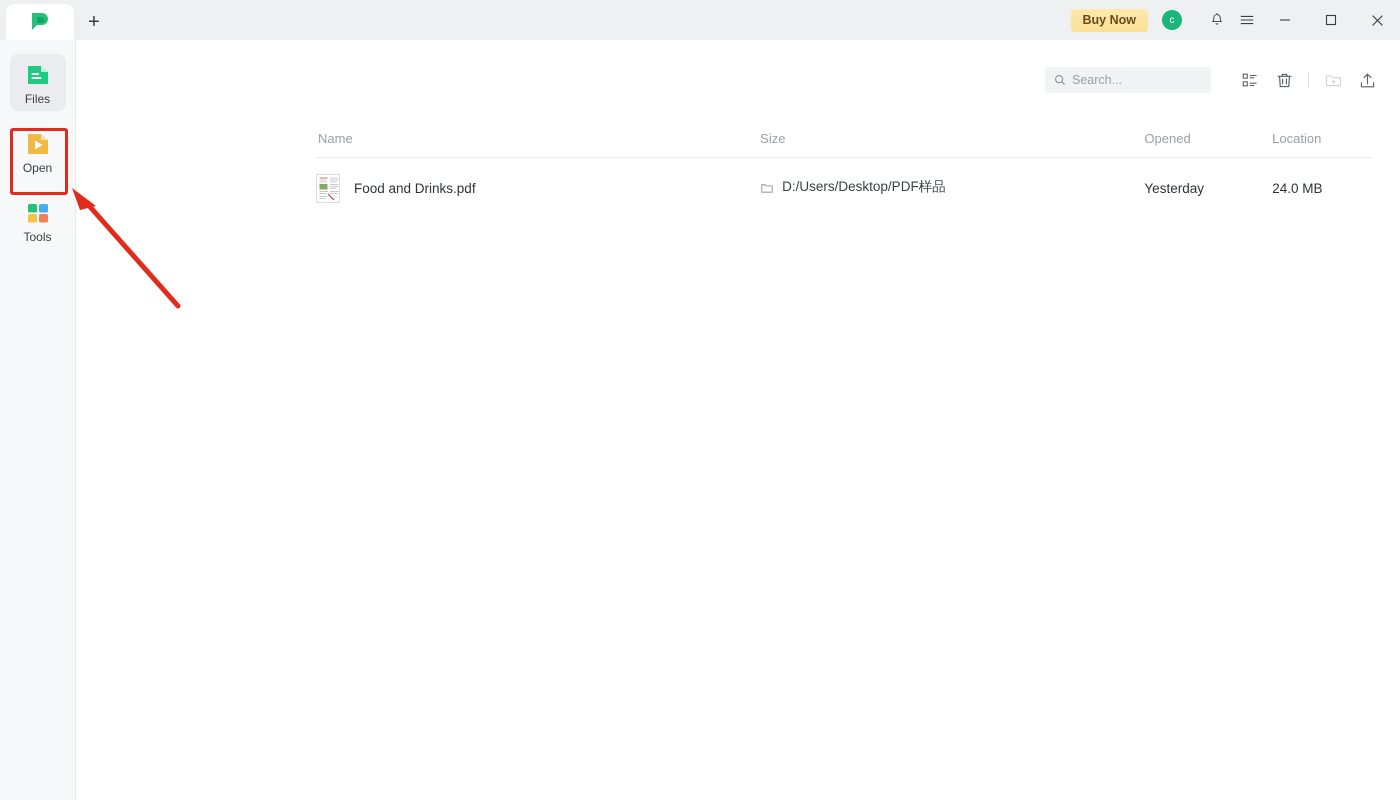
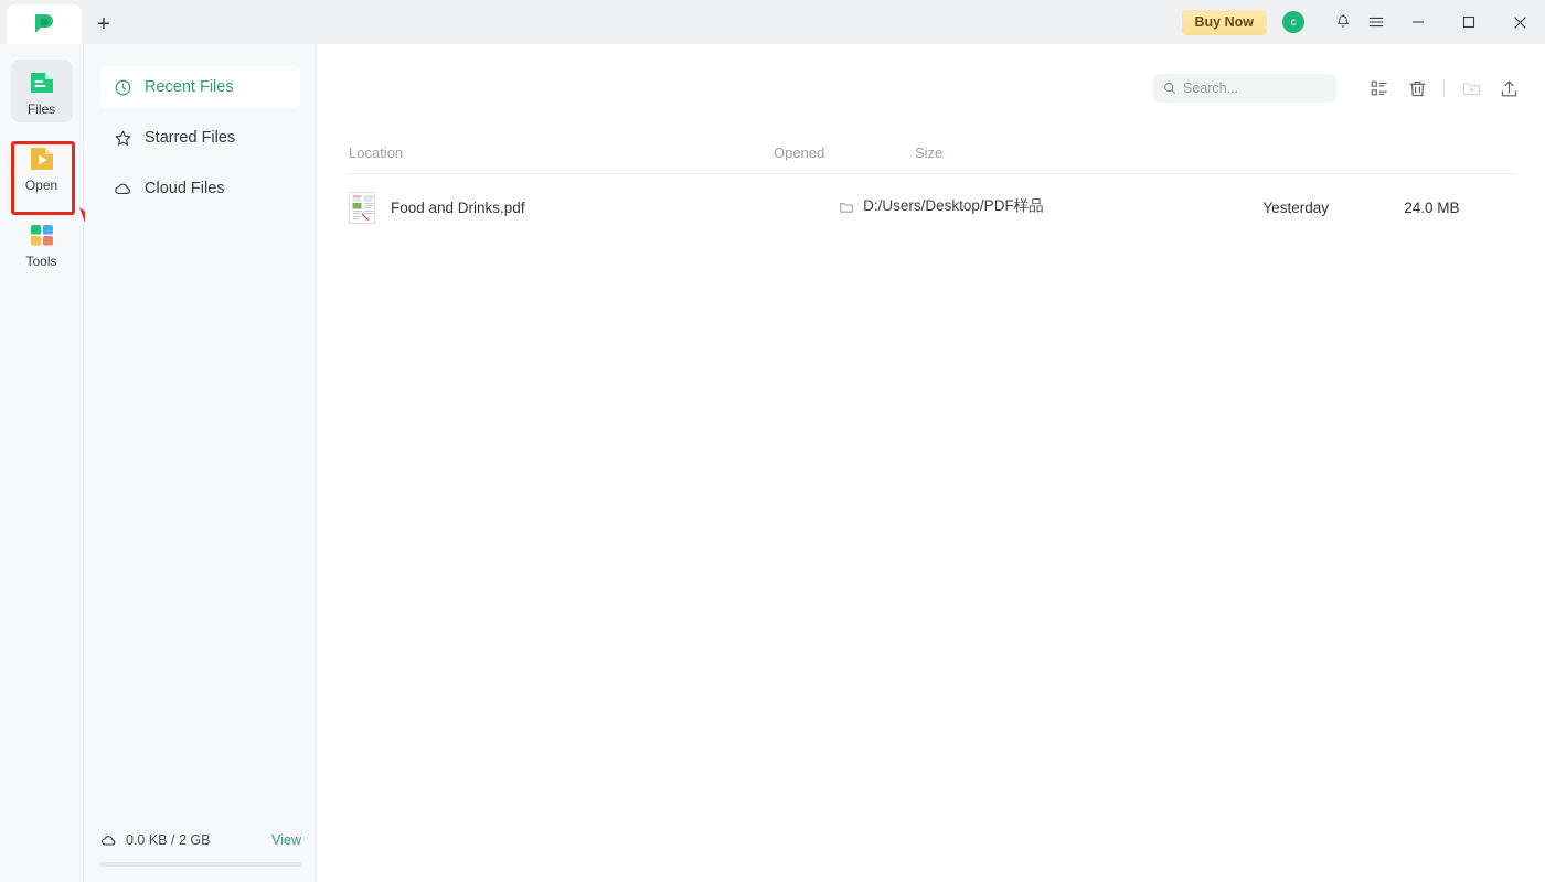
  +
  Buy Now
  c
  Files
  Open
  Tools
+ Recent Files
+ Starred Files
+ Cloud Files
+ 0.0 KB / 2 GB
+ View
  Search...
- Name
- Size
+ Location
  Opened
- Location
+ Size
  Food and Drinks.pdf
  D:/Users/Desktop/PDF样品
  Yesterday
  24.0 MB
